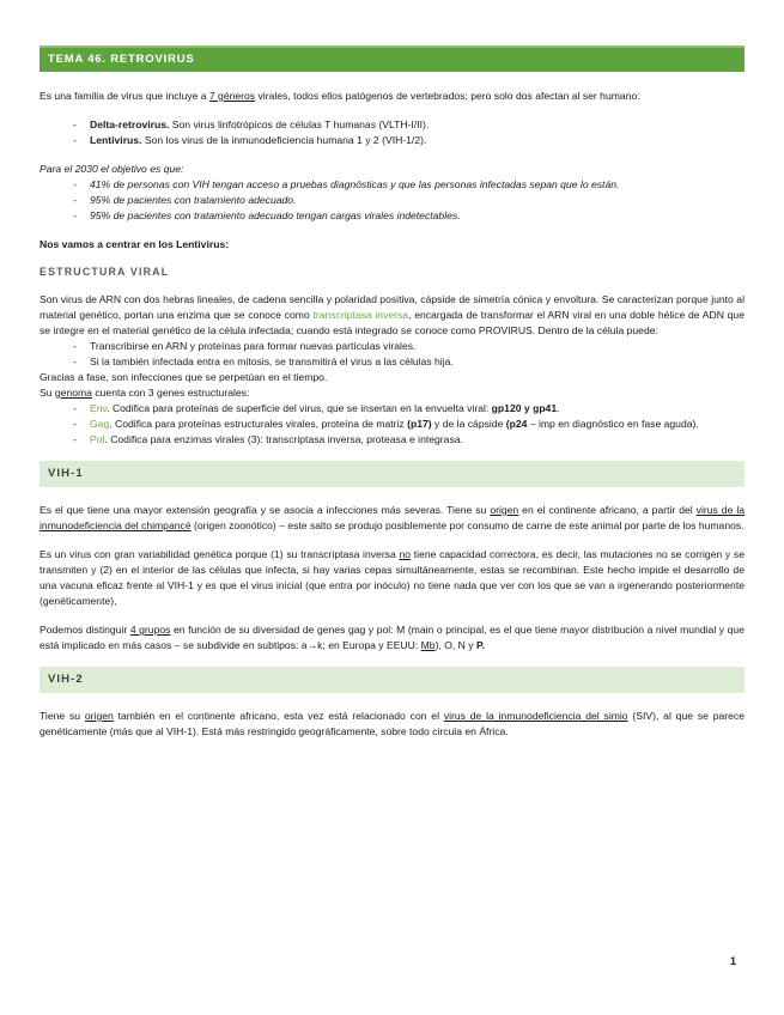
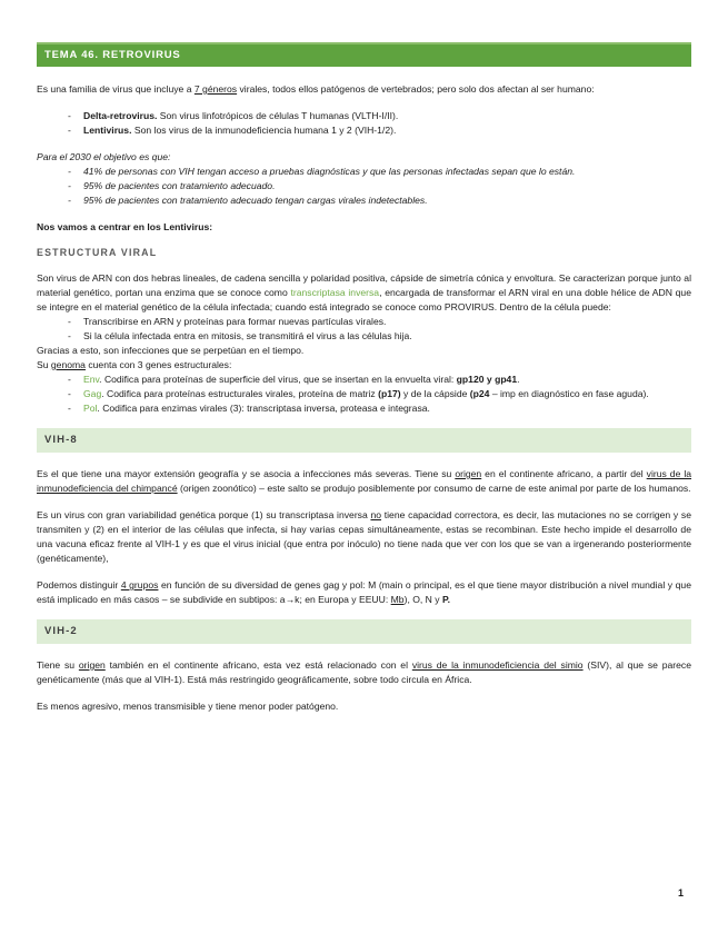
  TEMA 46. RETROVIRUS
  Es una familia de virus que incluye a 7 géneros virales, todos ellos patógenos de vertebrados; pero solo dos afectan al ser humano:
  -
  Delta-retrovirus. Son virus linfotrópicos de células T humanas (VLTH-I/II).
  -
  Lentivirus. Son los virus de la inmunodeficiencia humana 1 y 2 (VIH-1/2).
  Para el 2030 el objetivo es que:
  -
  41% de personas con VIH tengan acceso a pruebas diagnósticas y que las personas infectadas sepan que lo están.
  -
  95% de pacientes con tratamiento adecuado.
  -
  95% de pacientes con tratamiento adecuado tengan cargas virales indetectables.
  Nos vamos a centrar en los Lentivirus:
  ESTRUCTURA VIRAL
  Son virus de ARN con dos hebras lineales, de cadena sencilla y polaridad positiva, cápside de simetría cónica y envoltura. Se caracterizan porque junto al material genético, portan una enzima que se conoce como transcriptasa inversa, encargada de transformar el ARN viral en una doble hélice de ADN que se integre en el material genético de la célula infectada; cuando está integrado se conoce como PROVIRUS. Dentro de la célula puede:
  -
  Transcribirse en ARN y proteínas para formar nuevas partículas virales.
  -
- Si la también infectada entra en mitosis, se transmitirá el virus a las células hija.
+ Si la célula infectada entra en mitosis, se transmitirá el virus a las células hija.
- Gracias a fase, son infecciones que se perpetúan en el tiempo.
+ Gracias a esto, son infecciones que se perpetúan en el tiempo.
  Su genoma cuenta con 3 genes estructurales:
  -
  Env. Codifica para proteínas de superficie del virus, que se insertan en la envuelta viral: gp120 y gp41.
  -
  Gag. Codifica para proteínas estructurales virales, proteína de matriz (p17) y de la cápside (p24 – imp en diagnóstico en fase aguda).
  -
  Pol. Codifica para enzimas virales (3): transcriptasa inversa, proteasa e integrasa.
- VIH-1
+ VIH-8
  Es el que tiene una mayor extensión geografía y se asocia a infecciones más severas. Tiene su origen en el continente africano, a partir del virus de la inmunodeficiencia del chimpancé (origen zoonótico) – este salto se produjo posiblemente por consumo de carne de este animal por parte de los humanos.
  Es un virus con gran variabilidad genética porque (1) su transcriptasa inversa no tiene capacidad correctora, es decir, las mutaciones no se corrigen y se transmiten y (2) en el interior de las células que infecta, si hay varias cepas simultáneamente, estas se recombinan. Este hecho impide el desarrollo de una vacuna eficaz frente al VIH-1 y es que el virus inicial (que entra por inóculo) no tiene nada que ver con los que se van a irgenerando posteriormente (genéticamente),
  Podemos distinguir 4 grupos en función de su diversidad de genes gag y pol: M (main o principal, es el que tiene mayor distribución a nivel mundial y que está implicado en más casos – se subdivide en subtipos: a→k; en Europa y EEUU: Mb), O, N y P.
  VIH-2
  Tiene su origen también en el continente africano, esta vez está relacionado con el virus de la inmunodeficiencia del simio (SIV), al que se parece genéticamente (más que al VIH-1). Está más restringido geográficamente, sobre todo circula en África.
+ Es menos agresivo, menos transmisible y tiene menor poder patógeno.
  1
